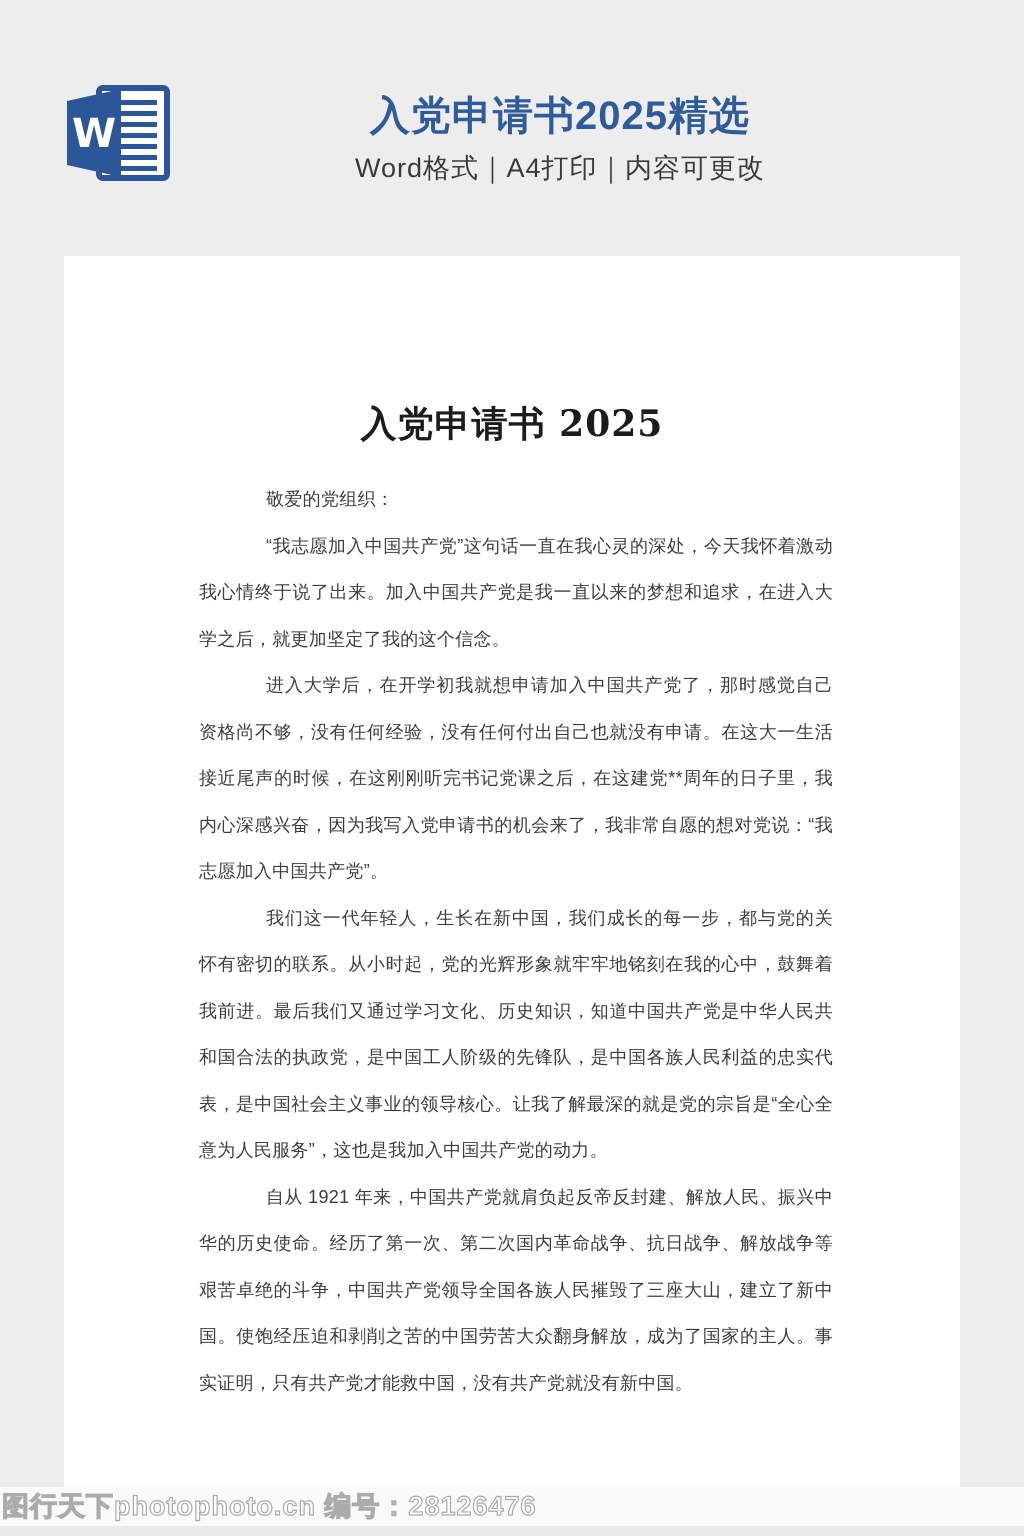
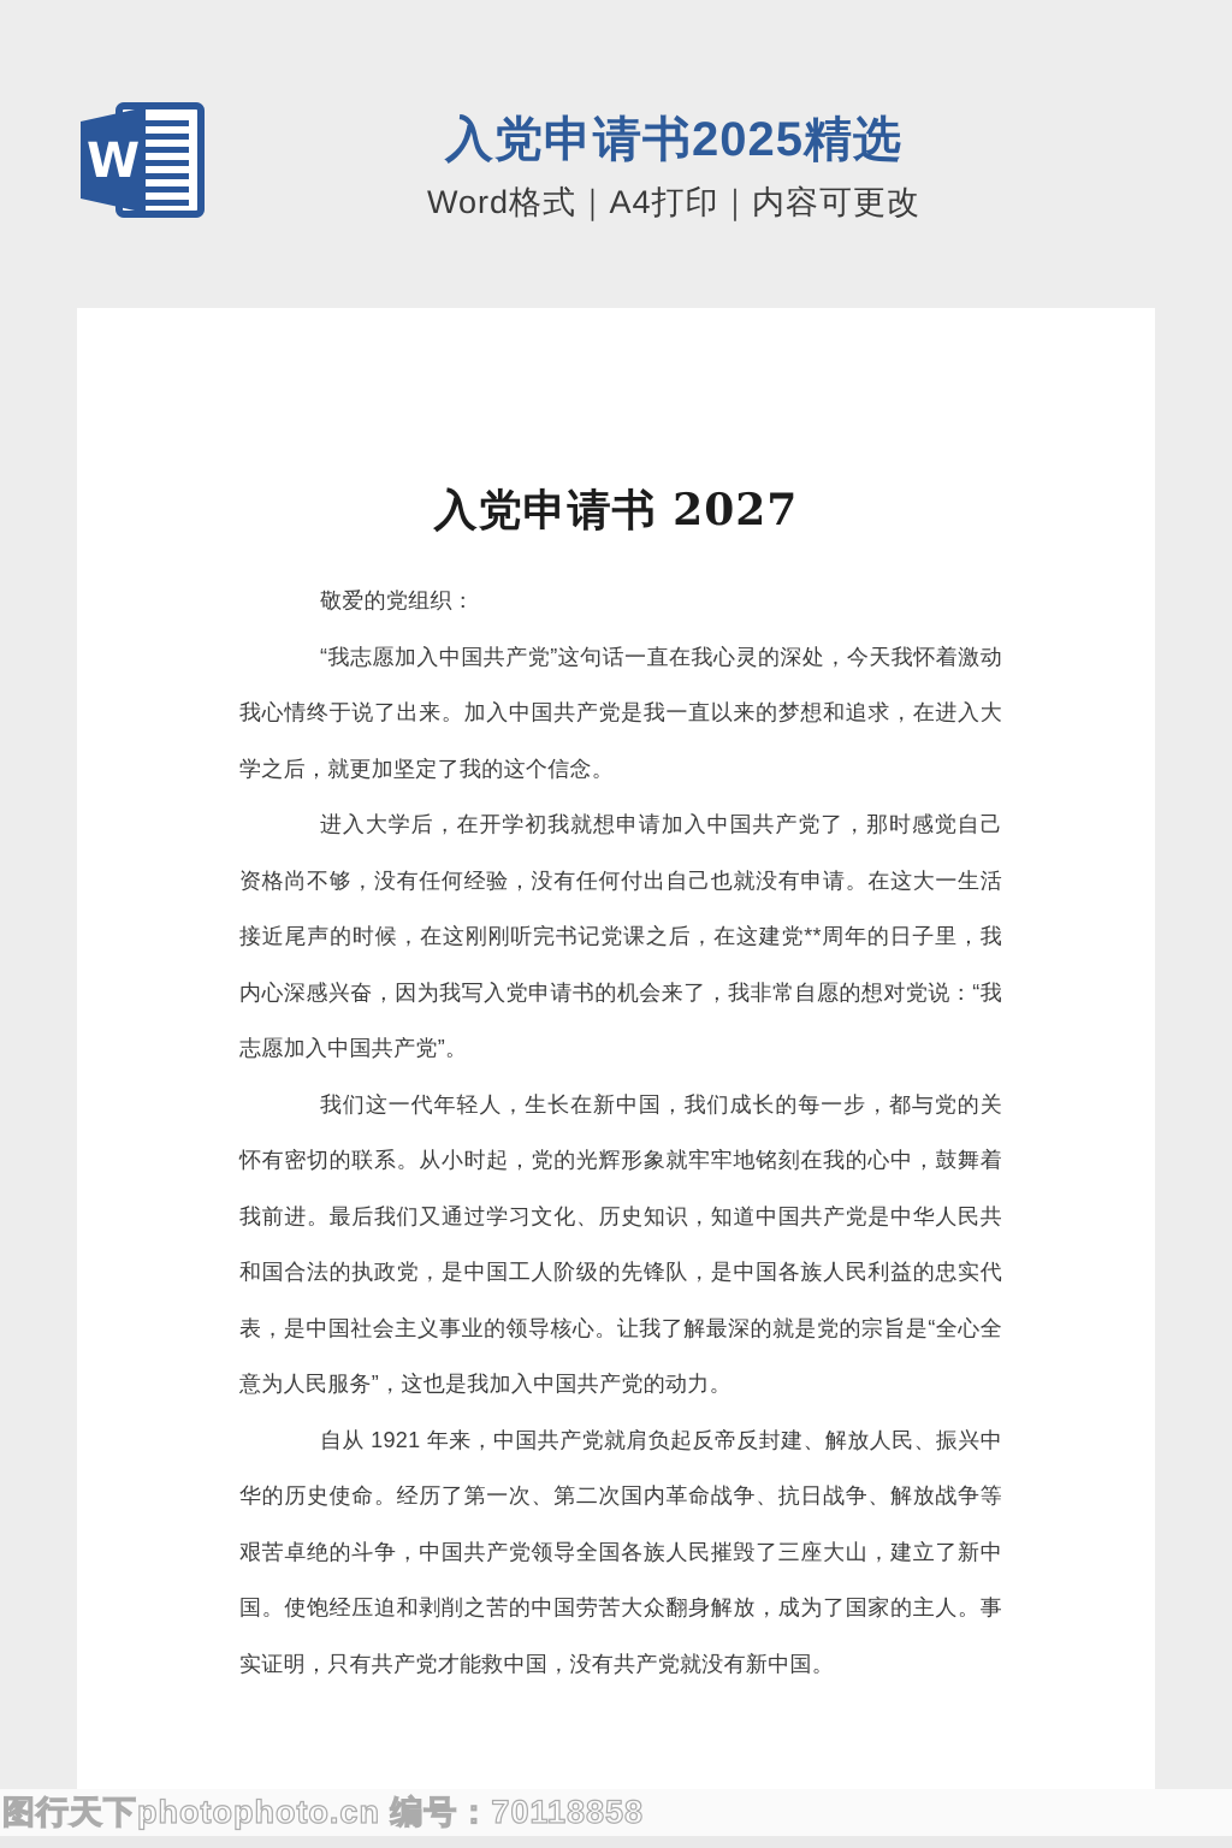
  W
  入党申请书2025精选
  Word格式｜A4打印｜内容可更改
- 入党申请书 2025
+ 入党申请书 2027
  敬爱的党组织：
  “我志愿加入中国共产党”这句话一直在我心灵的深处，今天我怀着激动我心情终于说了出来。加入中国共产党是我一直以来的梦想和追求，在进入大学之后，就更加坚定了我的这个信念。
  进入大学后，在开学初我就想申请加入中国共产党了，那时感觉自己资格尚不够，没有任何经验，没有任何付出自己也就没有申请。在这大一生活接近尾声的时候，在这刚刚听完书记党课之后，在这建党**周年的日子里，我内心深感兴奋，因为我写入党申请书的机会来了，我非常自愿的想对党说：“我志愿加入中国共产党”。
  我们这一代年轻人，生长在新中国，我们成长的每一步，都与党的关怀有密切的联系。从小时起，党的光辉形象就牢牢地铭刻在我的心中，鼓舞着我前进。最后我们又通过学习文化、历史知识，知道中国共产党是中华人民共和国合法的执政党，是中国工人阶级的先锋队，是中国各族人民利益的忠实代表，是中国社会主义事业的领导核心。让我了解最深的就是党的宗旨是“全心全意为人民服务”，这也是我加入中国共产党的动力。
  自从 1921 年来，中国共产党就肩负起反帝反封建、解放人民、振兴中华的历史使命。经历了第一次、第二次国内革命战争、抗日战争、解放战争等艰苦卓绝的斗争，中国共产党领导全国各族人民摧毁了三座大山，建立了新中国。使饱经压迫和剥削之苦的中国劳苦大众翻身解放，成为了国家的主人。事实证明，只有共产党才能救中国，没有共产党就没有新中国。
- 图行天下photophoto.cn 编号：28126476
+ 图行天下photophoto.cn 编号：70118858
